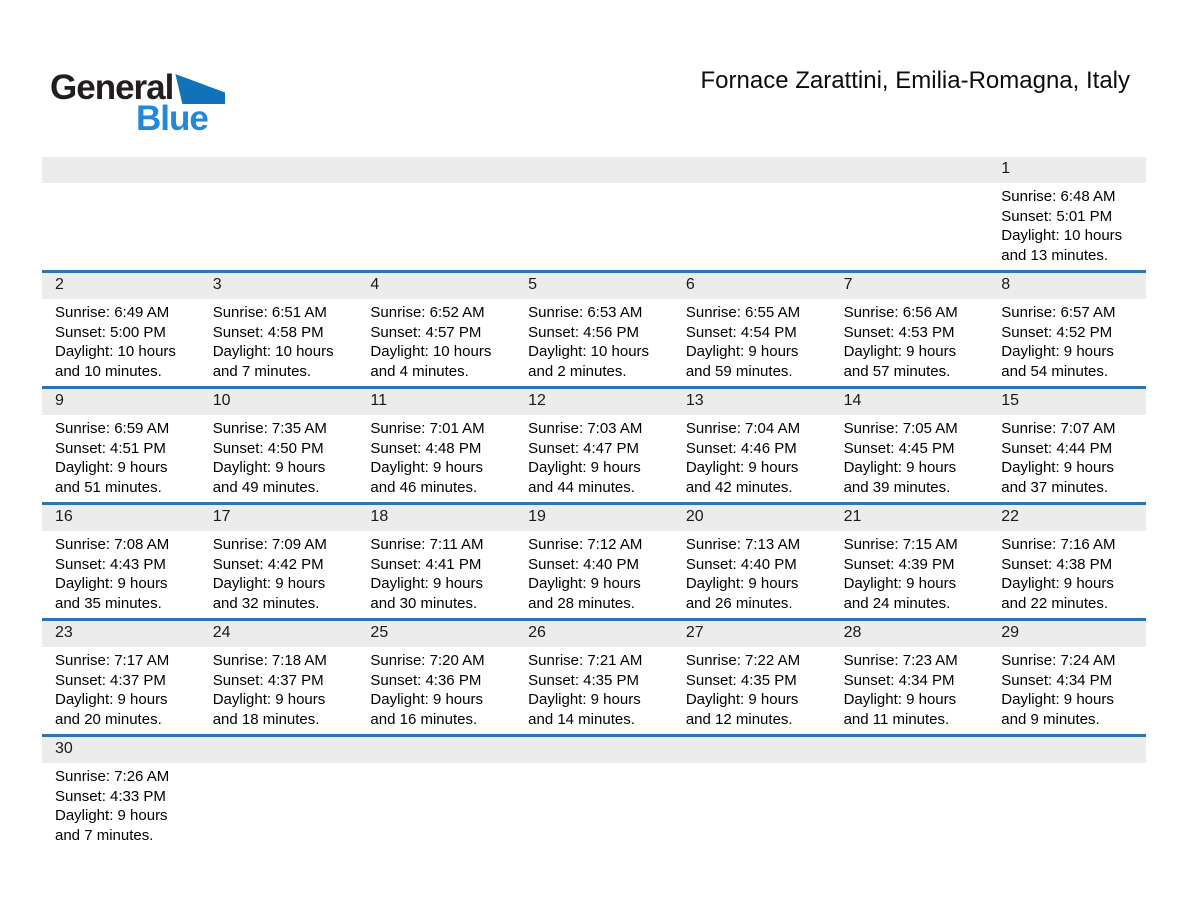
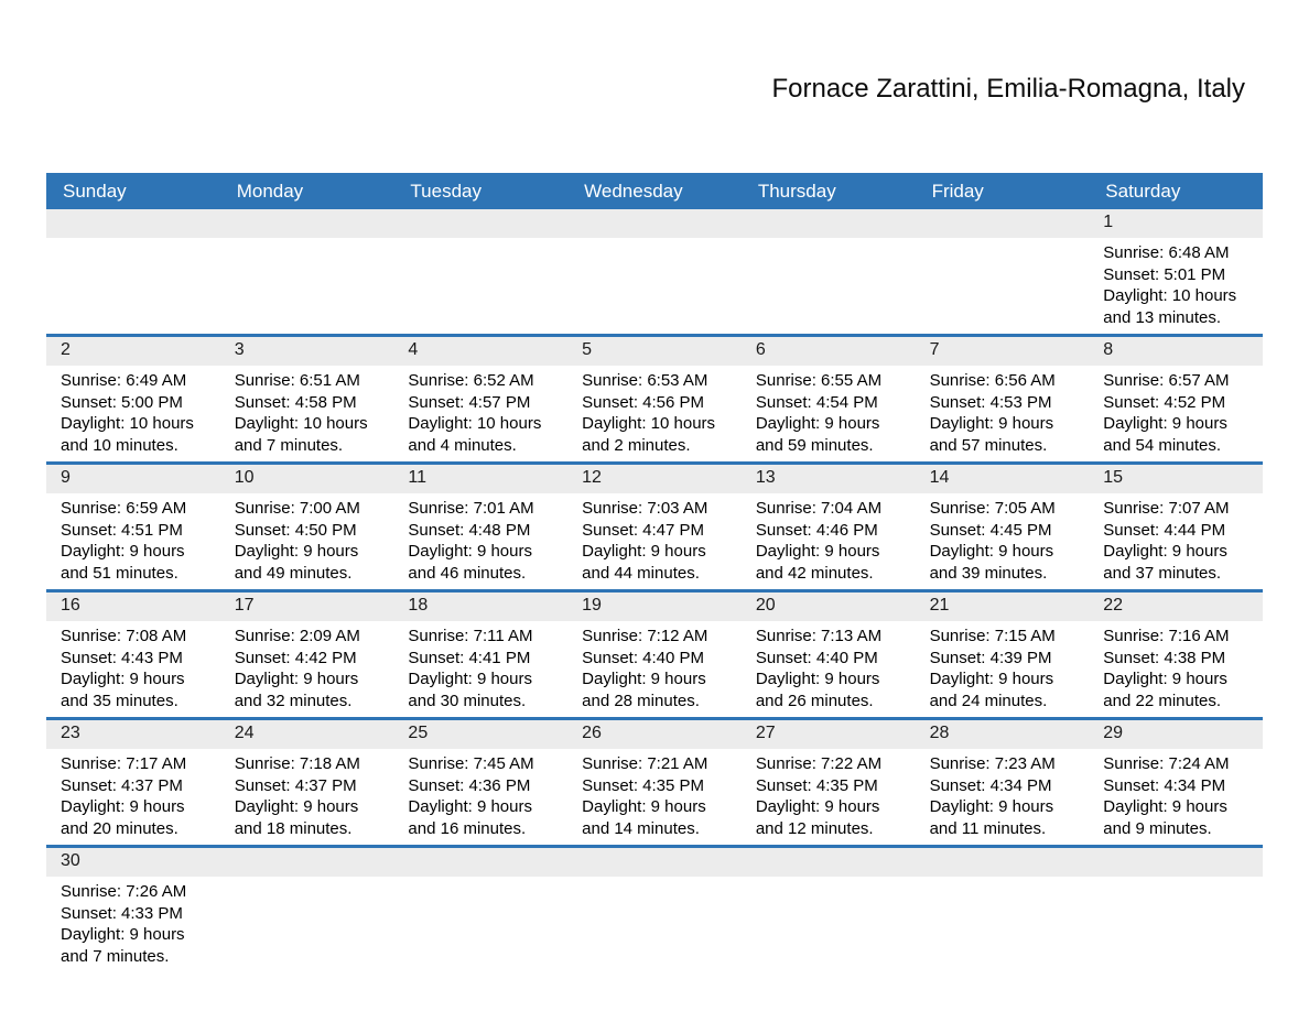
- General
- Blue
  Fornace Zarattini, Emilia-Romagna, Italy
+ Sunday
+ Monday
+ Tuesday
+ Wednesday
+ Thursday
+ Friday
+ Saturday
  1
  Sunrise: 6:48 AM
  Sunset: 5:01 PM
  Daylight: 10 hours
  and 13 minutes.
  2
  Sunrise: 6:49 AM
  Sunset: 5:00 PM
  Daylight: 10 hours
  and 10 minutes.
  3
  Sunrise: 6:51 AM
  Sunset: 4:58 PM
  Daylight: 10 hours
  and 7 minutes.
  4
  Sunrise: 6:52 AM
  Sunset: 4:57 PM
  Daylight: 10 hours
  and 4 minutes.
  5
  Sunrise: 6:53 AM
  Sunset: 4:56 PM
  Daylight: 10 hours
  and 2 minutes.
  6
  Sunrise: 6:55 AM
  Sunset: 4:54 PM
  Daylight: 9 hours
  and 59 minutes.
  7
  Sunrise: 6:56 AM
  Sunset: 4:53 PM
  Daylight: 9 hours
  and 57 minutes.
  8
  Sunrise: 6:57 AM
  Sunset: 4:52 PM
  Daylight: 9 hours
  and 54 minutes.
  9
  Sunrise: 6:59 AM
  Sunset: 4:51 PM
  Daylight: 9 hours
  and 51 minutes.
  10
- Sunrise: 7:35 AM
+ Sunrise: 7:00 AM
  Sunset: 4:50 PM
  Daylight: 9 hours
  and 49 minutes.
  11
  Sunrise: 7:01 AM
  Sunset: 4:48 PM
  Daylight: 9 hours
  and 46 minutes.
  12
  Sunrise: 7:03 AM
  Sunset: 4:47 PM
  Daylight: 9 hours
  and 44 minutes.
  13
  Sunrise: 7:04 AM
  Sunset: 4:46 PM
  Daylight: 9 hours
  and 42 minutes.
  14
  Sunrise: 7:05 AM
  Sunset: 4:45 PM
  Daylight: 9 hours
  and 39 minutes.
  15
  Sunrise: 7:07 AM
  Sunset: 4:44 PM
  Daylight: 9 hours
  and 37 minutes.
  16
  Sunrise: 7:08 AM
  Sunset: 4:43 PM
  Daylight: 9 hours
  and 35 minutes.
  17
- Sunrise: 7:09 AM
+ Sunrise: 2:09 AM
  Sunset: 4:42 PM
  Daylight: 9 hours
  and 32 minutes.
  18
  Sunrise: 7:11 AM
  Sunset: 4:41 PM
  Daylight: 9 hours
  and 30 minutes.
  19
  Sunrise: 7:12 AM
  Sunset: 4:40 PM
  Daylight: 9 hours
  and 28 minutes.
  20
  Sunrise: 7:13 AM
  Sunset: 4:40 PM
  Daylight: 9 hours
  and 26 minutes.
  21
  Sunrise: 7:15 AM
  Sunset: 4:39 PM
  Daylight: 9 hours
  and 24 minutes.
  22
  Sunrise: 7:16 AM
  Sunset: 4:38 PM
  Daylight: 9 hours
  and 22 minutes.
  23
  Sunrise: 7:17 AM
  Sunset: 4:37 PM
  Daylight: 9 hours
  and 20 minutes.
  24
  Sunrise: 7:18 AM
  Sunset: 4:37 PM
  Daylight: 9 hours
  and 18 minutes.
  25
- Sunrise: 7:20 AM
+ Sunrise: 7:45 AM
  Sunset: 4:36 PM
  Daylight: 9 hours
  and 16 minutes.
  26
  Sunrise: 7:21 AM
  Sunset: 4:35 PM
  Daylight: 9 hours
  and 14 minutes.
  27
  Sunrise: 7:22 AM
  Sunset: 4:35 PM
  Daylight: 9 hours
  and 12 minutes.
  28
  Sunrise: 7:23 AM
  Sunset: 4:34 PM
  Daylight: 9 hours
  and 11 minutes.
  29
  Sunrise: 7:24 AM
  Sunset: 4:34 PM
  Daylight: 9 hours
  and 9 minutes.
  30
  Sunrise: 7:26 AM
  Sunset: 4:33 PM
  Daylight: 9 hours
  and 7 minutes.
